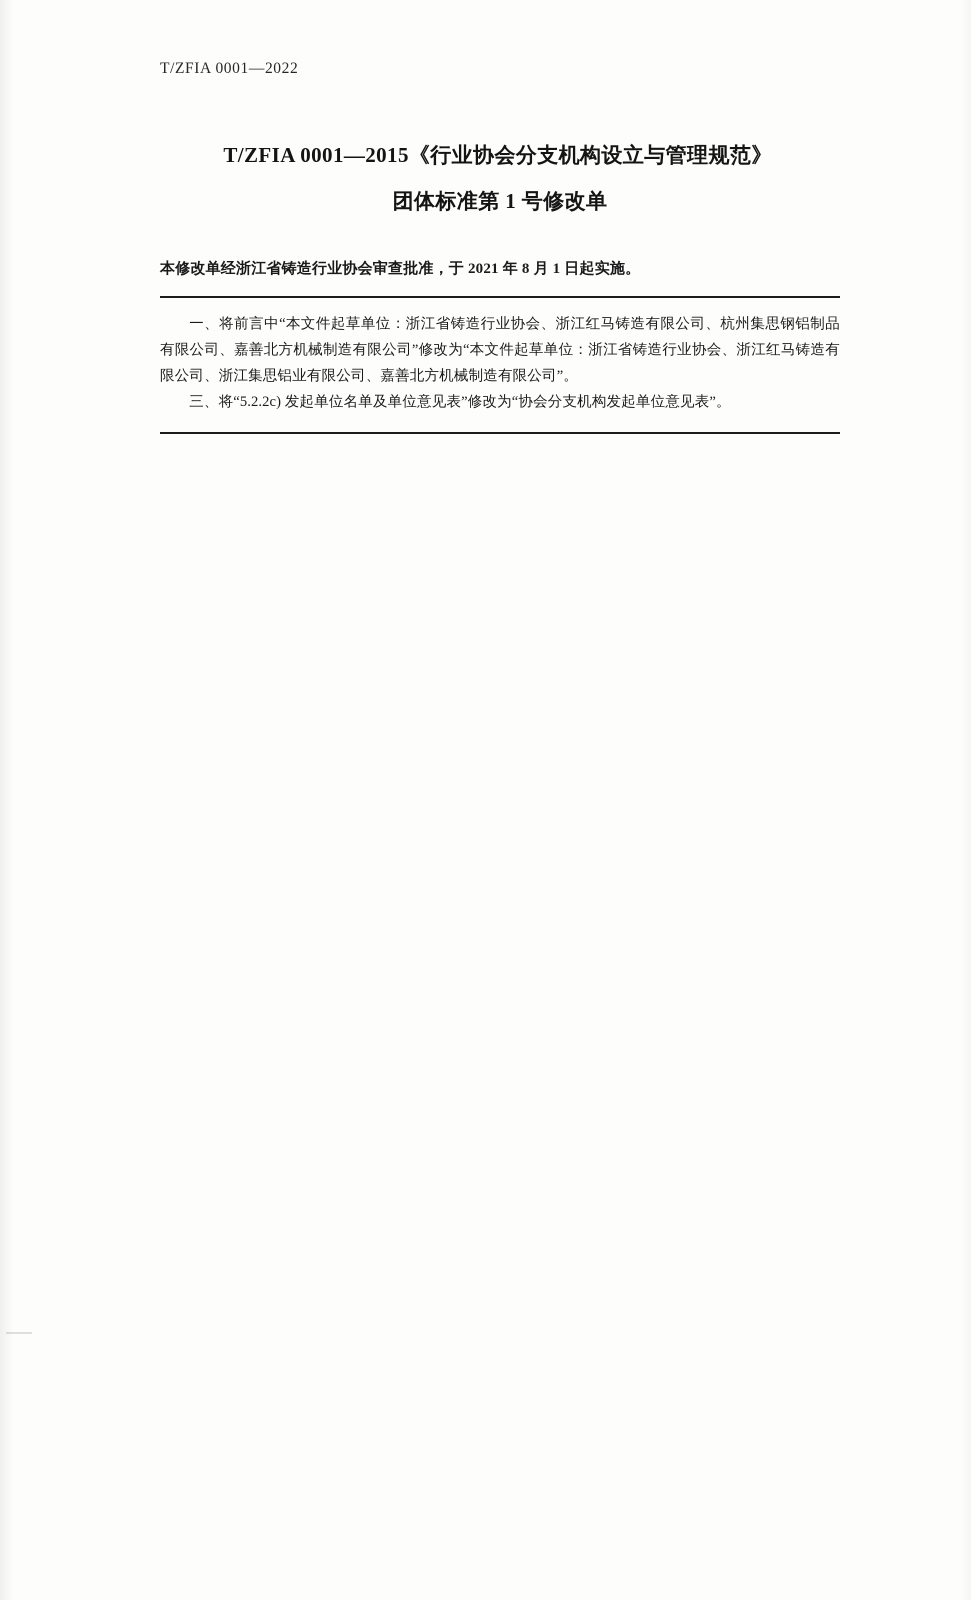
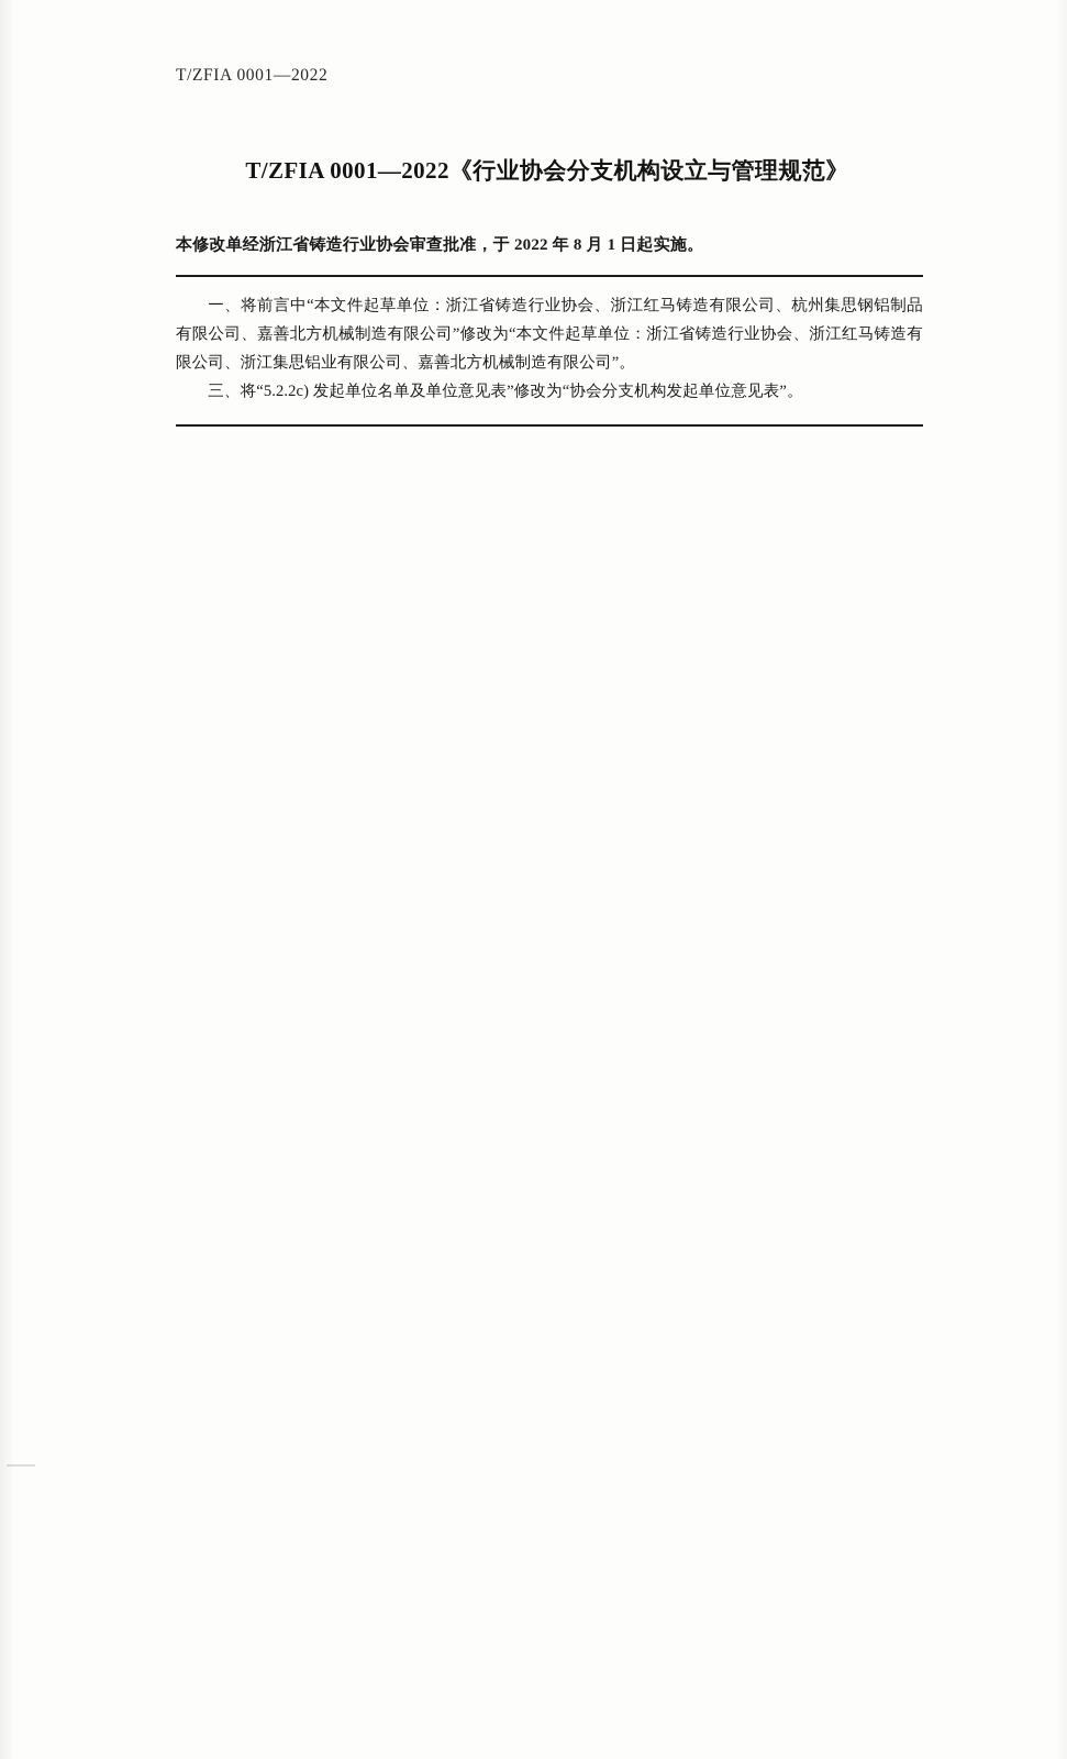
  T/ZFIA 0001—2022
- T/ZFIA 0001—2015《行业协会分支机构设立与管理规范》
+ T/ZFIA 0001—2022《行业协会分支机构设立与管理规范》
- 团体标准第 1 号修改单
- 本修改单经浙江省铸造行业协会审查批准，于 2021 年 8 月 1 日起实施。
+ 本修改单经浙江省铸造行业协会审查批准，于 2022 年 8 月 1 日起实施。
  一、将前言中“本文件起草单位：浙江省铸造行业协会、浙江红马铸造有限公司、杭州集思钢铝制品有限公司、嘉善北方机械制造有限公司”修改为“本文件起草单位：浙江省铸造行业协会、浙江红马铸造有限公司、浙江集思铝业有限公司、嘉善北方机械制造有限公司”。
  三、将“5.2.2c) 发起单位名单及单位意见表”修改为“协会分支机构发起单位意见表”。
